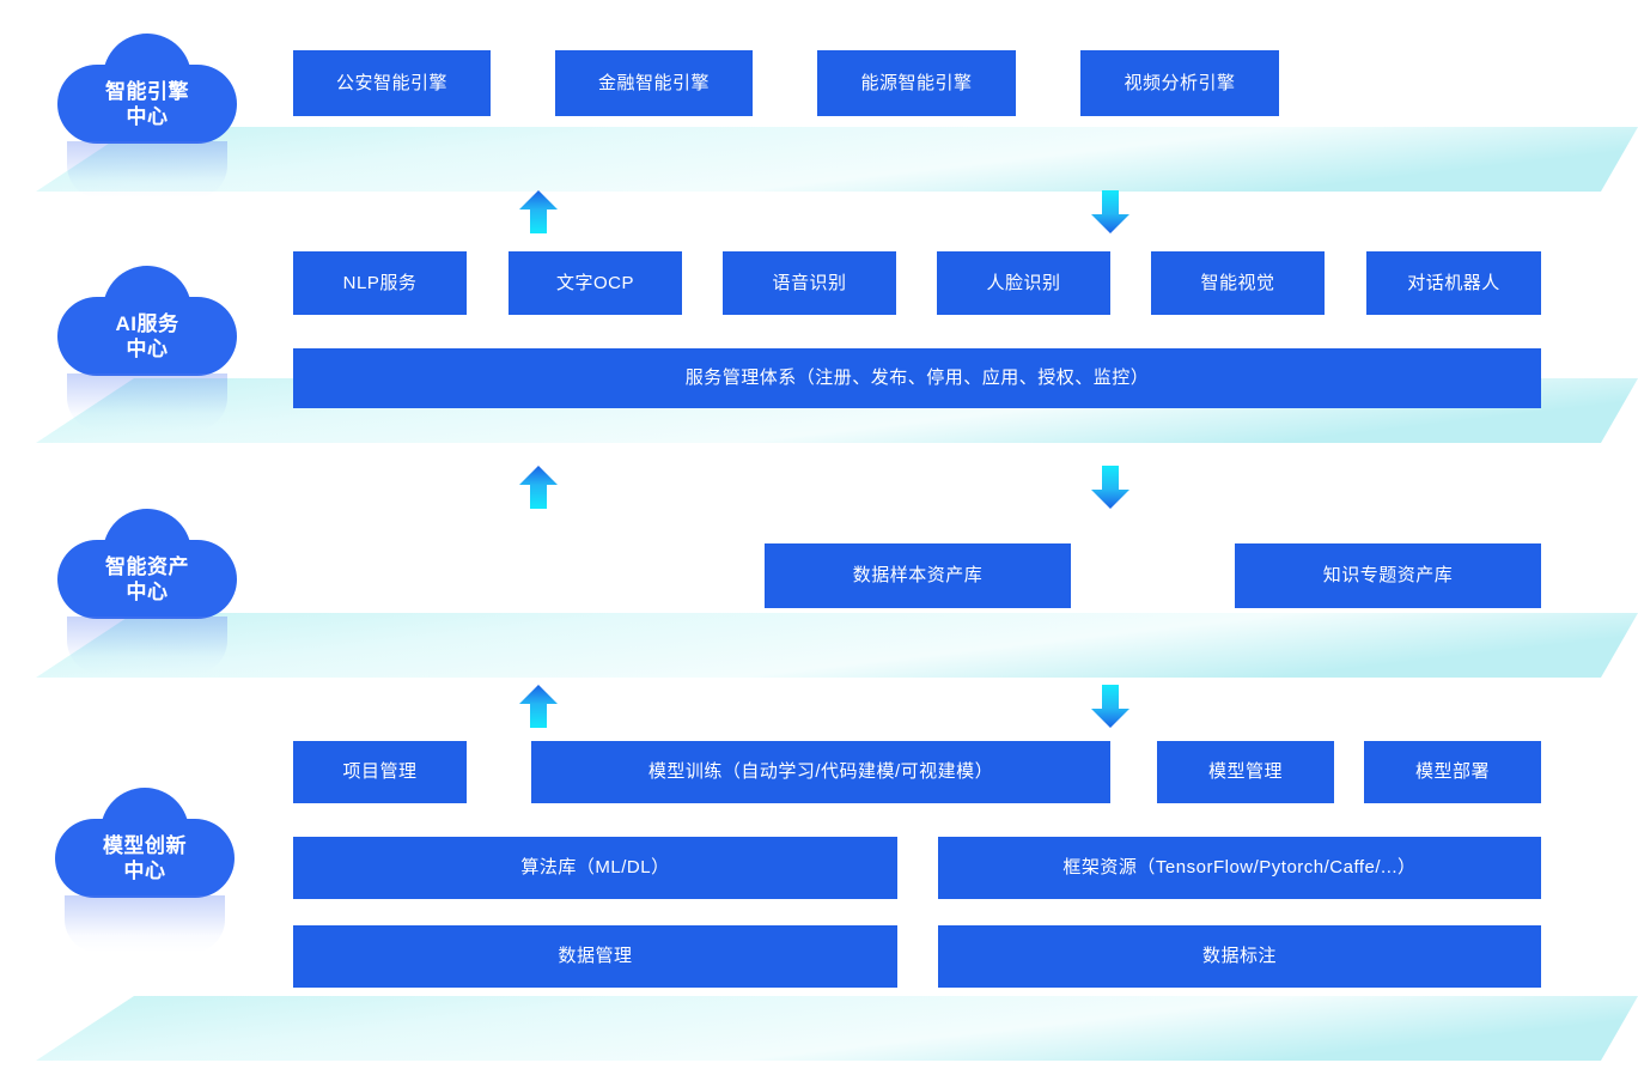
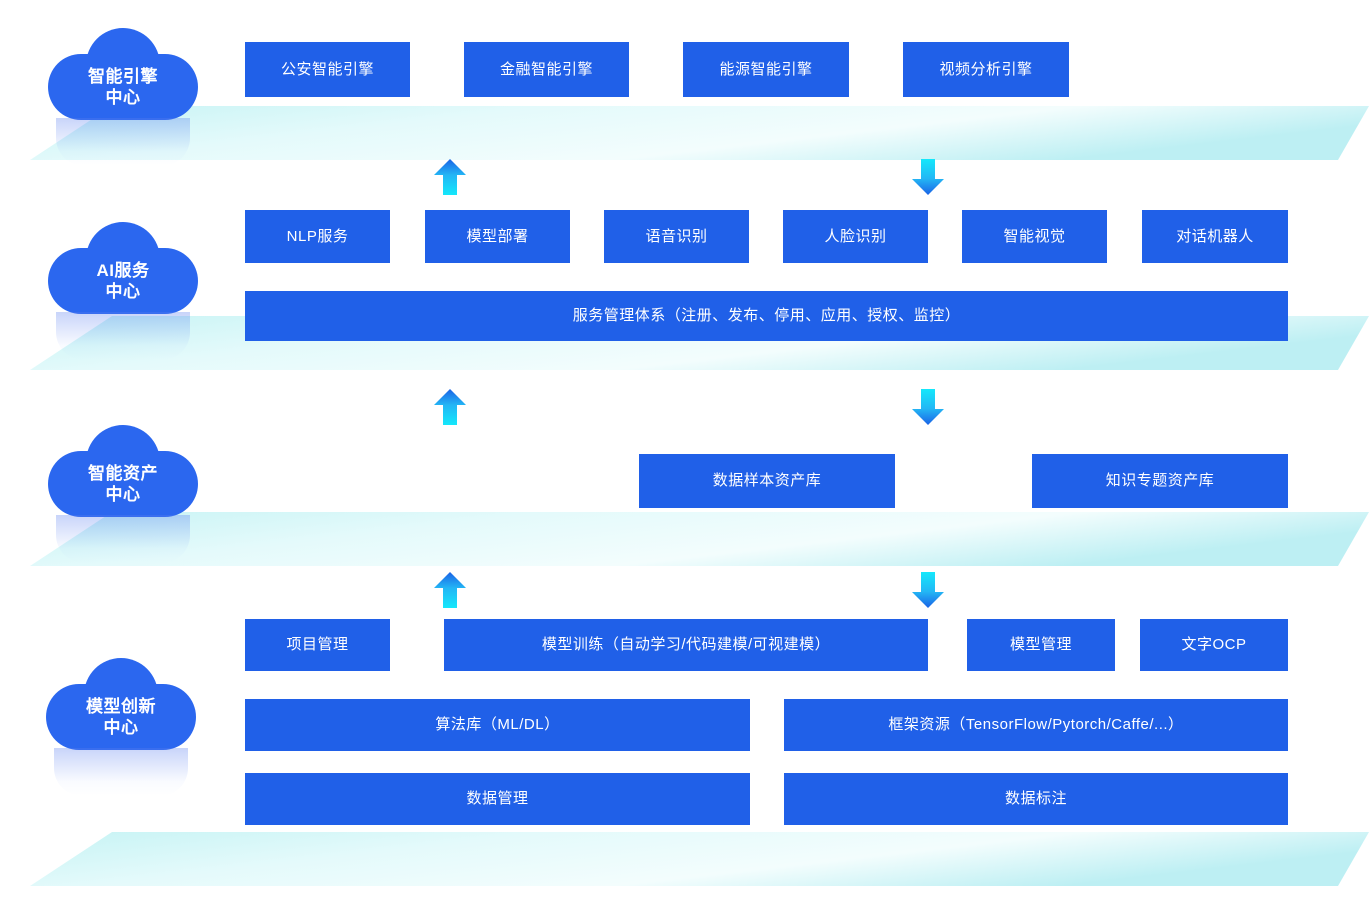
  智能引擎
  中心
  公安智能引擎
  金融智能引擎
  能源智能引擎
  视频分析引擎
  AI服务
  中心
  NLP服务
- 文字OCP
+ 模型部署
  语音识别
  人脸识别
  智能视觉
  对话机器人
  服务管理体系（注册、发布、停用、应用、授权、监控）
  智能资产
  中心
  数据样本资产库
  知识专题资产库
  模型创新
  中心
  项目管理
  模型训练（自动学习/代码建模/可视建模）
  模型管理
- 模型部署
+ 文字OCP
  算法库（ML/DL）
  框架资源（TensorFlow/Pytorch/Caffe/...）
  数据管理
  数据标注
